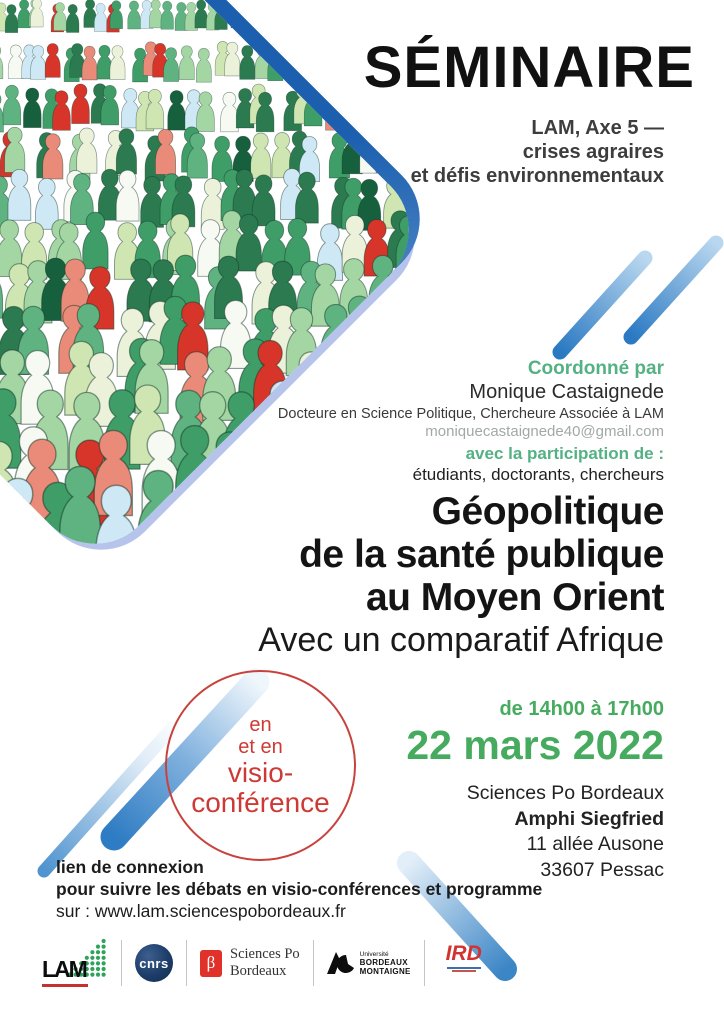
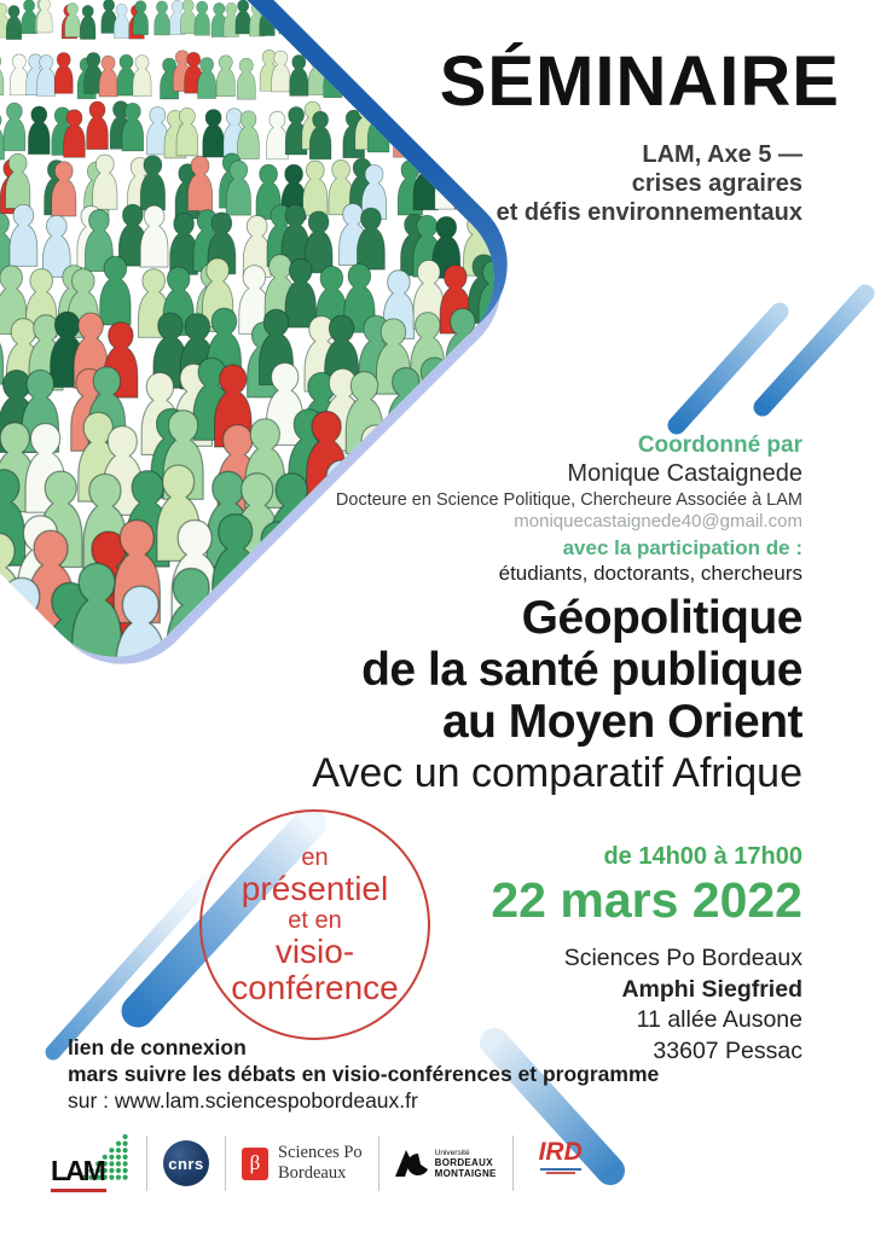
  SÉMINAIRE
  LAM, Axe 5 —
  crises agraires
  et défis environnementaux
  Coordonné par
  Monique Castaignede
  Docteure en Science Politique, Chercheure Associée à LAM
  moniquecastaignede40@gmail.com
  avec la participation de :
  étudiants, doctorants, chercheurs
  Géopolitique
  de la santé publique
  au Moyen Orient
  Avec un comparatif Afrique
  en
+ présentiel
  et en
  visio-
  conférence
  de 14h00 à 17h00
  22 mars 2022
  Sciences Po Bordeaux
  Amphi Siegfried
  11 allée Ausone
  33607 Pessac
  lien de connexion
- pour suivre les débats en visio-conférences et programme
+ mars suivre les débats en visio-conférences et programme
  sur : www.lam.sciencespobordeaux.fr
  LAM
  cnrs
  β
  Sciences Po
  Bordeaux
  BORDEAUX
  MONTAIGNE
  IRD
